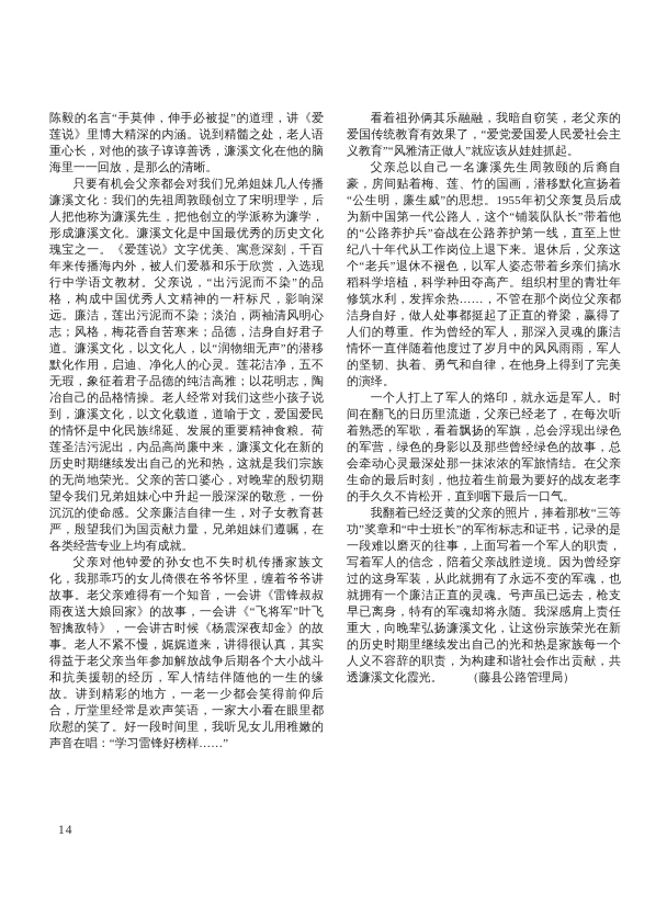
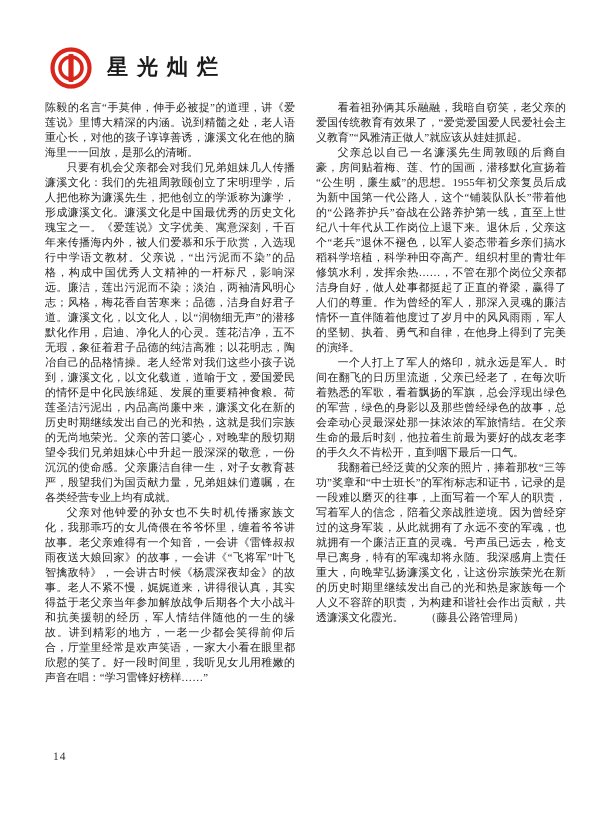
+ 星光灿烂
  陈毅的名言“手莫伸，伸手必被捉”的道理，讲《爱莲说》里博大精深的内涵。说到精髓之处，老人语重心长，对他的孩子谆谆善诱，濂溪文化在他的脑海里一一回放，是那么的清晰。
  只要有机会父亲都会对我们兄弟姐妹几人传播濂溪文化：我们的先祖周敦颐创立了宋明理学，后人把他称为濂溪先生，把他创立的学派称为濂学，形成濂溪文化。濂溪文化是中国最优秀的历史文化瑰宝之一。《爱莲说》文字优美、寓意深刻，千百年来传播海内外，被人们爱慕和乐于欣赏，入选现行中学语文教材。父亲说，“出污泥而不染”的品格，构成中国优秀人文精神的一杆标尺，影响深远。廉洁，莲出污泥而不染；淡泊，两袖清风明心志；风格，梅花香自苦寒来；品德，洁身自好君子道。濂溪文化，以文化人，以“润物细无声”的潜移默化作用，启迪、净化人的心灵。莲花洁净，五不无瑕，象征着君子品德的纯洁高雅；以花明志，陶冶自己的品格情操。老人经常对我们这些小孩子说到，濂溪文化，以文化载道，道喻于文，爱国爱民的情怀是中化民族绵延、发展的重要精神食粮。荷莲圣洁污泥出，内品高尚廉中来，濂溪文化在新的历史时期继续发出自己的光和热，这就是我们宗族的无尚地荣光。父亲的苦口婆心，对晚辈的殷切期望令我们兄弟姐妹心中升起一股深深的敬意，一份沉沉的使命感。父亲廉洁自律一生，对子女教育甚严，殷望我们为国贡献力量，兄弟姐妹们遵嘱，在各类经营专业上均有成就。
  父亲对他钟爱的孙女也不失时机传播家族文化，我那乖巧的女儿倚偎在爷爷怀里，缠着爷爷讲故事。老父亲难得有一个知音，一会讲《雷锋叔叔雨夜送大娘回家》的故事，一会讲《“飞将军”叶飞智擒敌特》，一会讲古时候《杨震深夜却金》的故事。老人不紧不慢，娓娓道来，讲得很认真，其实得益于老父亲当年参加解放战争后期各个大小战斗和抗美援朝的经历，军人情结伴随他的一生的缘故。讲到精彩的地方，一老一少都会笑得前仰后合，厅堂里经常是欢声笑语，一家大小看在眼里都欣慰的笑了。好一段时间里，我听见女儿用稚嫩的声音在唱：“学习雷锋好榜样……”
  看着祖孙俩其乐融融，我暗自窃笑，老父亲的爱国传统教育有效果了，“爱党爱国爱人民爱社会主义教育”“风雅清正做人”就应该从娃娃抓起。
  父亲总以自己一名濂溪先生周敦颐的后裔自豪，房间贴着梅、莲、竹的国画，潜移默化宣扬着“公生明，廉生威”的思想。1955年初父亲复员后成为新中国第一代公路人，这个“铺装队队长”带着他的“公路养护兵”奋战在公路养护第一线，直至上世纪八十年代从工作岗位上退下来。退休后，父亲这个“老兵”退休不褪色，以军人姿态带着乡亲们搞水稻科学培植，科学种田夺高产。组织村里的青壮年修筑水利，发挥余热……，不管在那个岗位父亲都洁身自好，做人处事都挺起了正直的脊梁，赢得了人们的尊重。作为曾经的军人，那深入灵魂的廉洁情怀一直伴随着他度过了岁月中的风风雨雨，军人的坚韧、执着、勇气和自律，在他身上得到了完美的演绎。
  一个人打上了军人的烙印，就永远是军人。时间在翻飞的日历里流逝，父亲已经老了，在每次听着熟悉的军歌，看着飘扬的军旗，总会浮现出绿色的军营，绿色的身影以及那些曾经绿色的故事，总会牵动心灵最深处那一抹浓浓的军旅情结。在父亲生命的最后时刻，他拉着生前最为要好的战友老李的手久久不肯松开，直到咽下最后一口气。
  我翻着已经泛黄的父亲的照片，捧着那枚“三等功”奖章和“中士班长”的军衔标志和证书，记录的是一段难以磨灭的往事，上面写着一个军人的职责，写着军人的信念，陪着父亲战胜逆境。因为曾经穿过的这身军装，从此就拥有了永远不变的军魂，也就拥有一个廉洁正直的灵魂。号声虽已远去，枪支早已离身，特有的军魂却将永随。我深感肩上责任重大，向晚辈弘扬濂溪文化，让这份宗族荣光在新的历史时期里继续发出自己的光和热是家族每一个人义不容辞的职责，为构建和谐社会作出贡献，共透濂溪文化霞光。 （藤县公路管理局）
  14
